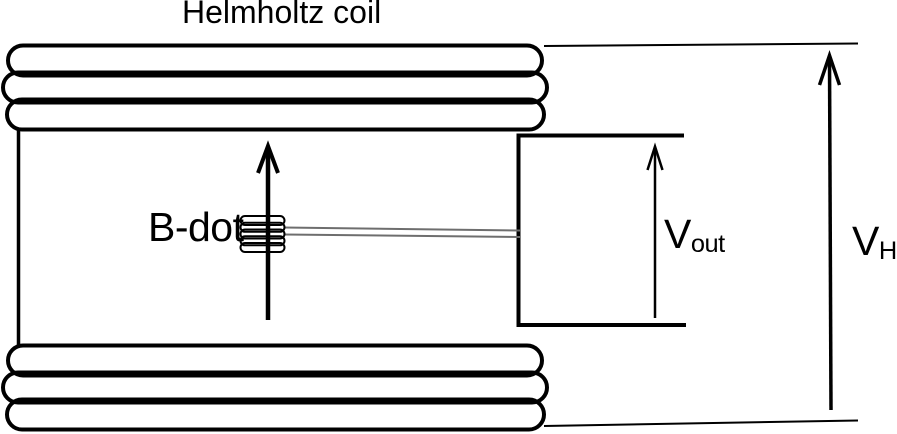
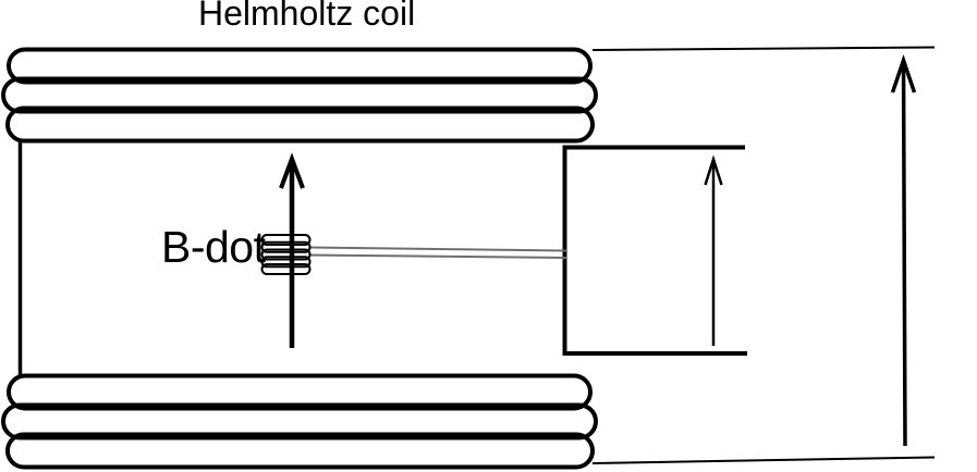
  Helmholtz coil
  B-dot
- Vout
- VH
